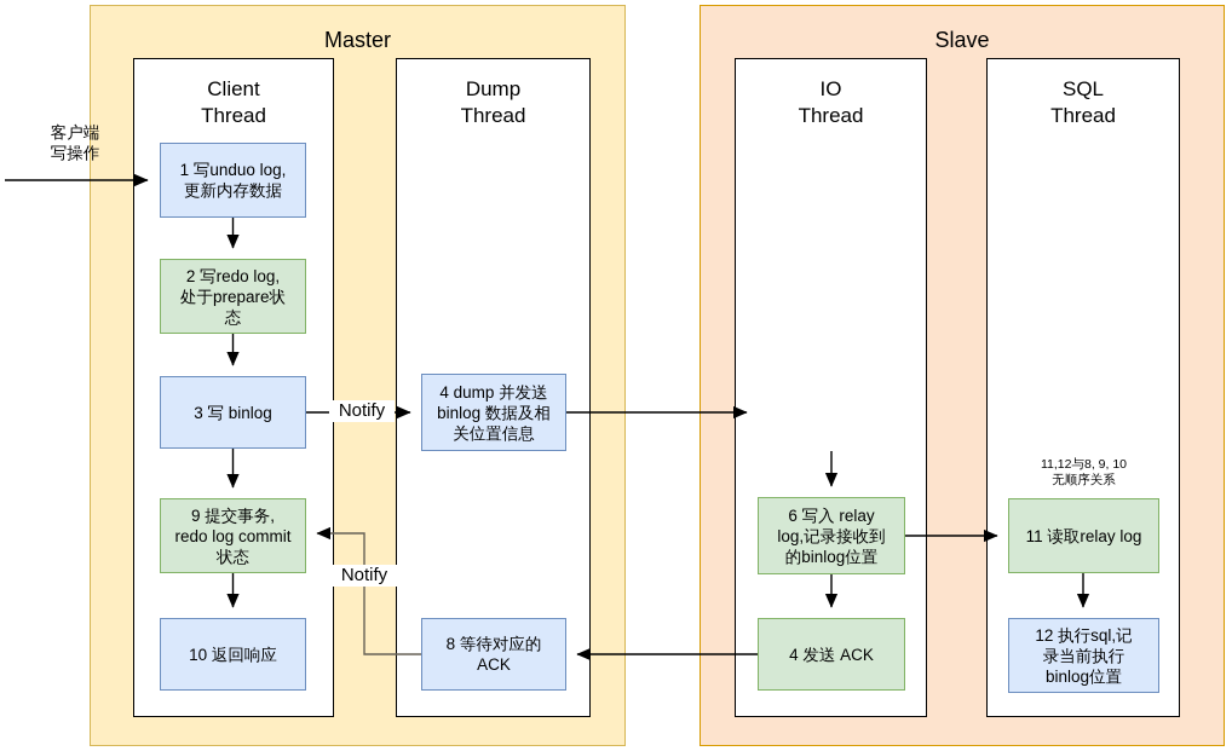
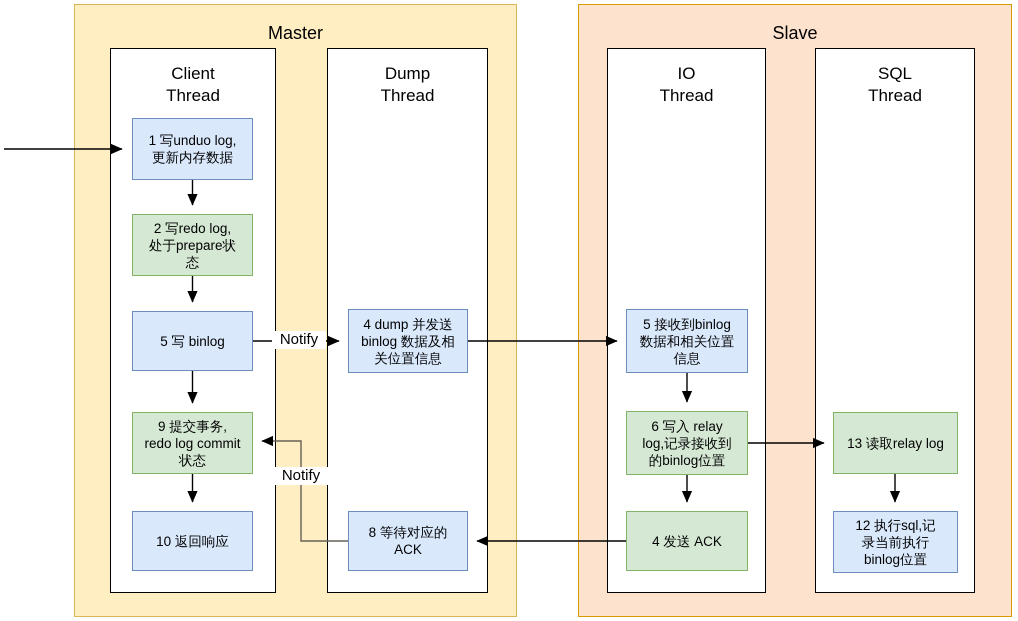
  Master
  Slave
  Client
  Thread
  Dump
  Thread
  IO
  Thread
  SQL
  Thread
  1 写unduo log,
  更新内存数据
  2 写redo log,
  处于prepare状
  态
- 3 写 binlog
+ 5 写 binlog
  9 提交事务,
  redo log commit
  状态
  10 返回响应
  4 dump 并发送
  binlog 数据及相
  关位置信息
  8 等待对应的
  ACK
+ 5 接收到binlog
+ 数据和相关位置
+ 信息
  6 写入 relay
  log,记录接收到
  的binlog位置
  4 发送 ACK
- 11 读取relay log
+ 13 读取relay log
  12 执行sql,记
  录当前执行
  binlog位置
- 客户端
- 写操作
  Notify
  Notify
- 11,12与8, 9, 10
- 无顺序关系
